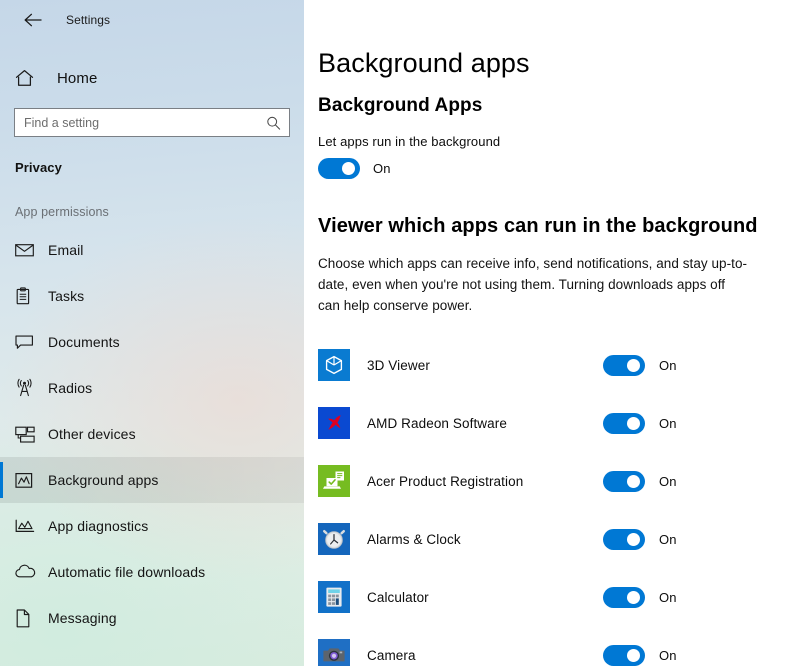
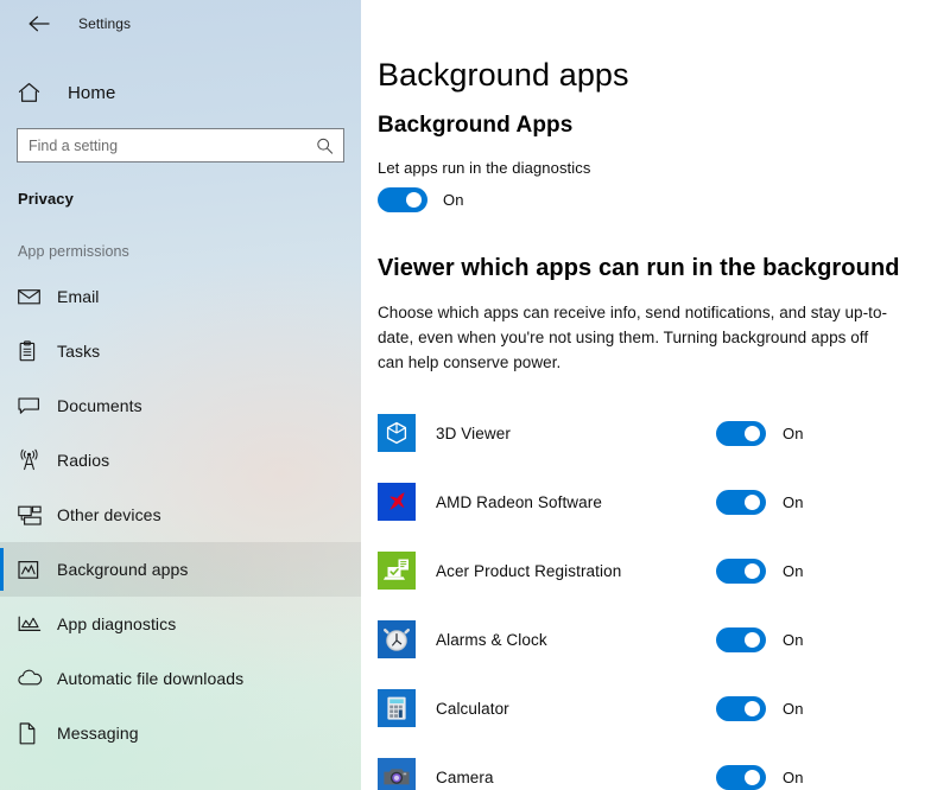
  Settings
  Home
  Find a setting
  Privacy
  App permissions
  Email
  Tasks
  Documents
  Radios
  Other devices
  Background apps
  App diagnostics
  Automatic file downloads
  Messaging
  Background apps
  Background Apps
- Let apps run in the background
+ Let apps run in the diagnostics
  On
  Viewer which apps can run in the background
- Choose which apps can receive info, send notifications, and stay up-to-date, even when you're not using them. Turning downloads apps off can help conserve power.
+ Choose which apps can receive info, send notifications, and stay up-to-date, even when you're not using them. Turning background apps off can help conserve power.
  3D Viewer
  On
  AMD Radeon Software
  On
  Acer Product Registration
  On
  Alarms & Clock
  On
  Calculator
  On
  Camera
  On
